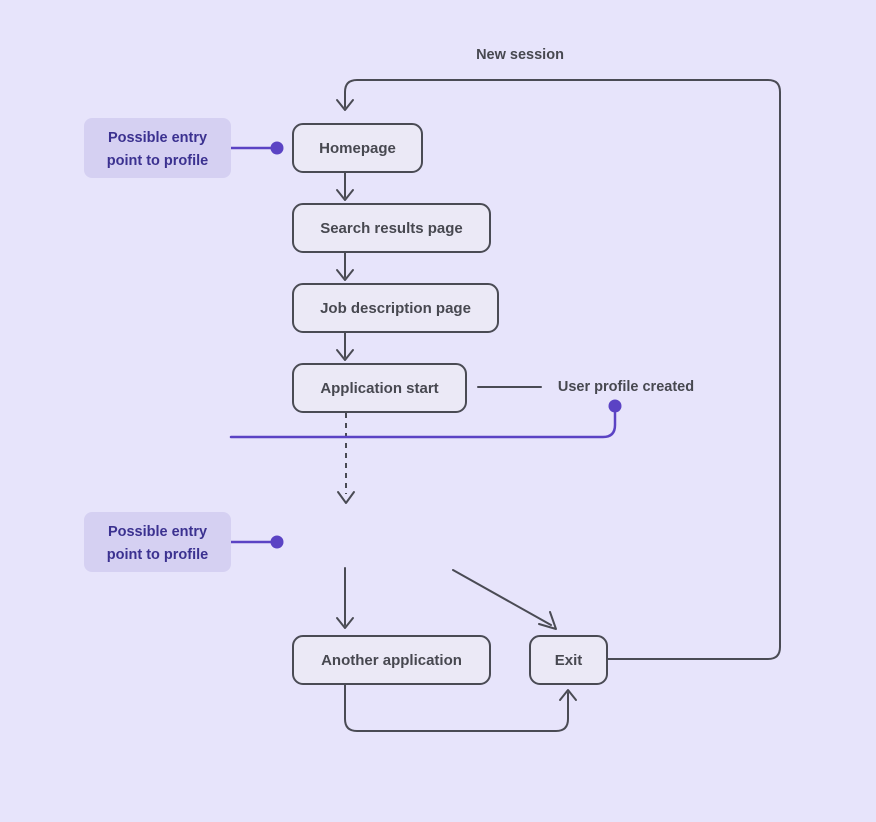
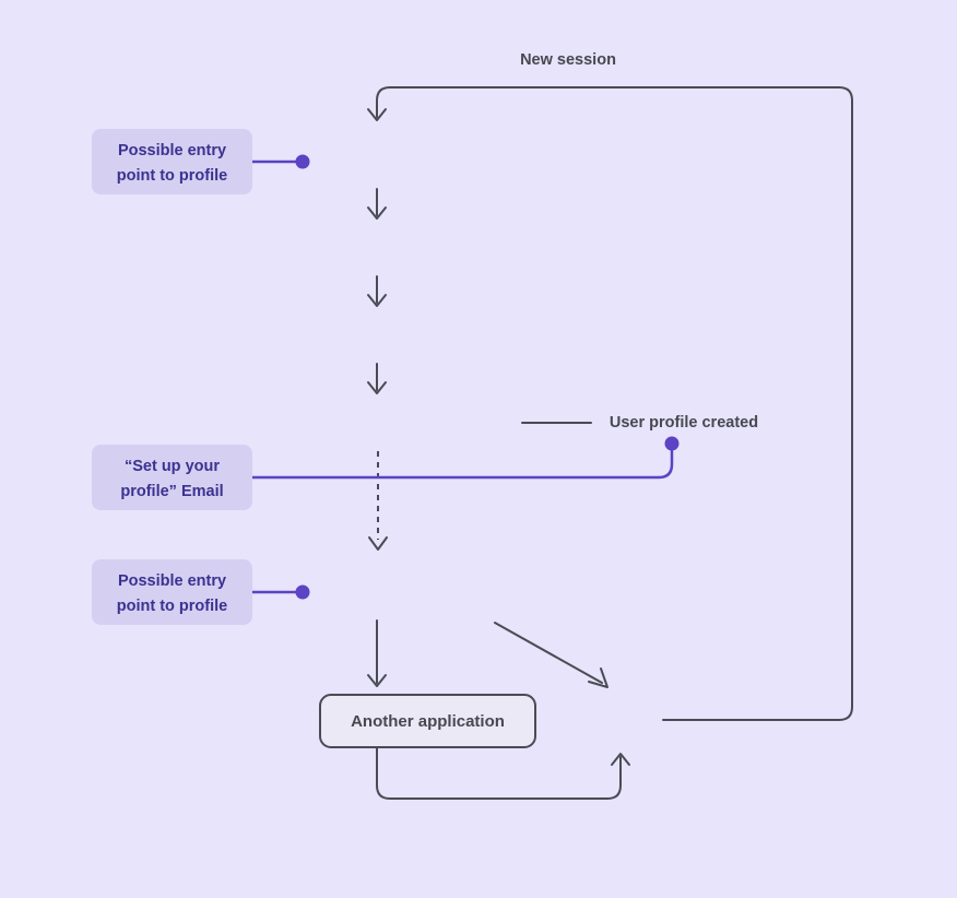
  Possible entry
  point to profile
+ “Set up your
+ profile” Email
  Possible entry
  point to profile
  New session
  User profile created
- Homepage
- Search results page
- Job description page
- Application start
  Another application
- Exit
